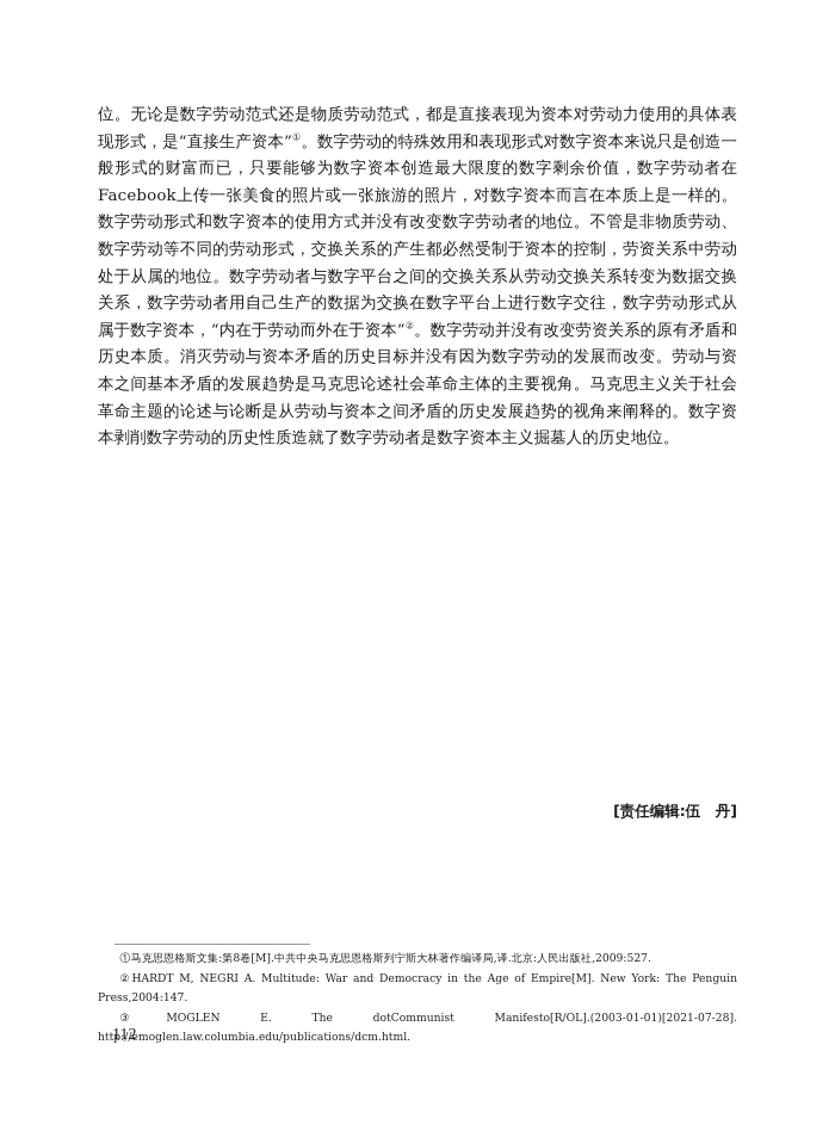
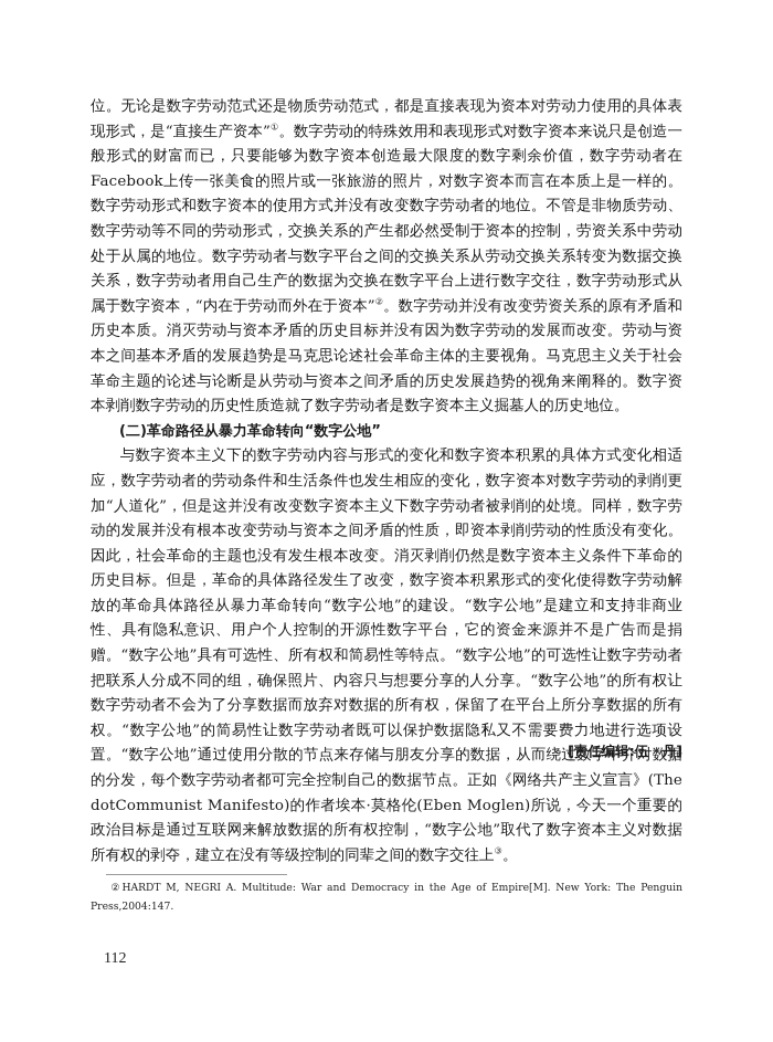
  位。无论是数字劳动范式还是物质劳动范式，都是直接表现为资本对劳动力使用的具体表现形式，是“直接生产资本”①。数字劳动的特殊效用和表现形式对数字资本来说只是创造一般形式的财富而已，只要能够为数字资本创造最大限度的数字剩余价值，数字劳动者在Facebook上传一张美食的照片或一张旅游的照片，对数字资本而言在本质上是一样的。数字劳动形式和数字资本的使用方式并没有改变数字劳动者的地位。不管是非物质劳动、数字劳动等不同的劳动形式，交换关系的产生都必然受制于资本的控制，劳资关系中劳动处于从属的地位。数字劳动者与数字平台之间的交换关系从劳动交换关系转变为数据交换关系，数字劳动者用自己生产的数据为交换在数字平台上进行数字交往，数字劳动形式从属于数字资本，“内在于劳动而外在于资本”②。数字劳动并没有改变劳资关系的原有矛盾和历史本质。消灭劳动与资本矛盾的历史目标并没有因为数字劳动的发展而改变。劳动与资本之间基本矛盾的发展趋势是马克思论述社会革命主体的主要视角。马克思主义关于社会革命主题的论述与论断是从劳动与资本之间矛盾的历史发展趋势的视角来阐释的。数字资本剥削数字劳动的历史性质造就了数字劳动者是数字资本主义掘墓人的历史地位。
+ (二)革命路径从暴力革命转向“数字公地”
+ 与数字资本主义下的数字劳动内容与形式的变化和数字资本积累的具体方式变化相适应，数字劳动者的劳动条件和生活条件也发生相应的变化，数字资本对数字劳动的剥削更加“人道化”，但是这并没有改变数字资本主义下数字劳动者被剥削的处境。同样，数字劳动的发展并没有根本改变劳动与资本之间矛盾的性质，即资本剥削劳动的性质没有变化。因此，社会革命的主题也没有发生根本改变。消灭剥削仍然是数字资本主义条件下革命的历史目标。但是，革命的具体路径发生了改变，数字资本积累形式的变化使得数字劳动解放的革命具体路径从暴力革命转向“数字公地”的建设。“数字公地”是建立和支持非商业性、具有隐私意识、用户个人控制的开源性数字平台，它的资金来源并不是广告而是捐赠。“数字公地”具有可选性、所有权和简易性等特点。“数字公地”的可选性让数字劳动者把联系人分成不同的组，确保照片、内容只与想要分享的人分享。“数字公地”的所有权让数字劳动者不会为了分享数据而放弃对数据的所有权，保留了在平台上所分享数据的所有权。“数字公地”的简易性让数字劳动者既可以保护数据隐私又不需要费力地进行选项设置。“数字公地”通过使用分散的节点来存储与朋友分享的数据，从而绕过数字中介对数据的分发，每个数字劳动者都可完全控制自己的数据节点。正如《网络共产主义宣言》(The dotCommunist Manifesto)的作者埃本·莫格伦(Eben Moglen)所说，今天一个重要的政治目标是通过互联网来解放数据的所有权控制，“数字公地”取代了数字资本主义对数据所有权的剥夺，建立在没有等级控制的同辈之间的数字交往上③。
  [责任编辑:伍 丹]
- ①马克思恩格斯文集:第8卷[M].中共中央马克思恩格斯列宁斯大林著作编译局,译.北京:人民出版社,2009:527.
  ②HARDT M, NEGRI A. Multitude: War and Democracy in the Age of Empire[M]. New York: The Penguin Press,2004:147.
- ③MOGLEN E. The dotCommunist Manifesto[R/OL].(2003-01-01)[2021-07-28]. http://emoglen.law.columbia.edu/publications/dcm.html.
  112
